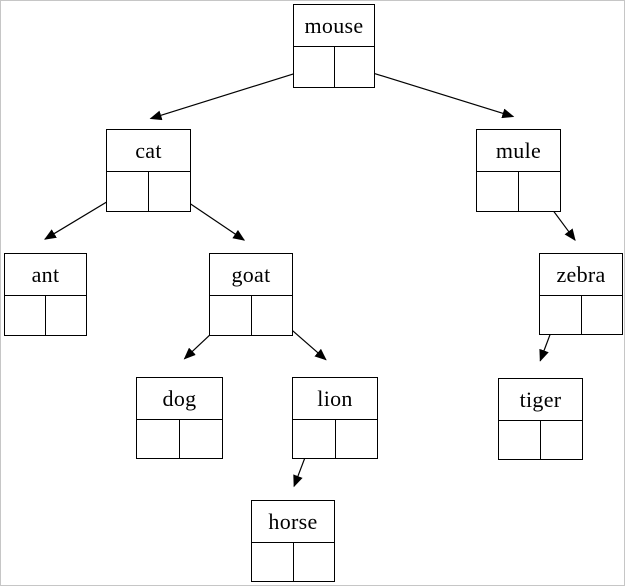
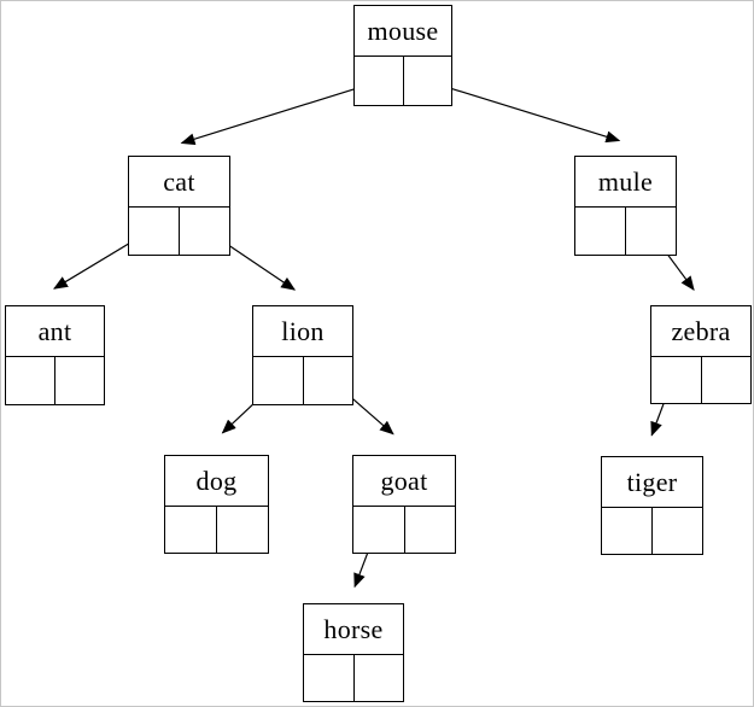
  mouse
  cat
  mule
  ant
- goat
+ lion
  zebra
  dog
- lion
+ goat
  tiger
  horse
